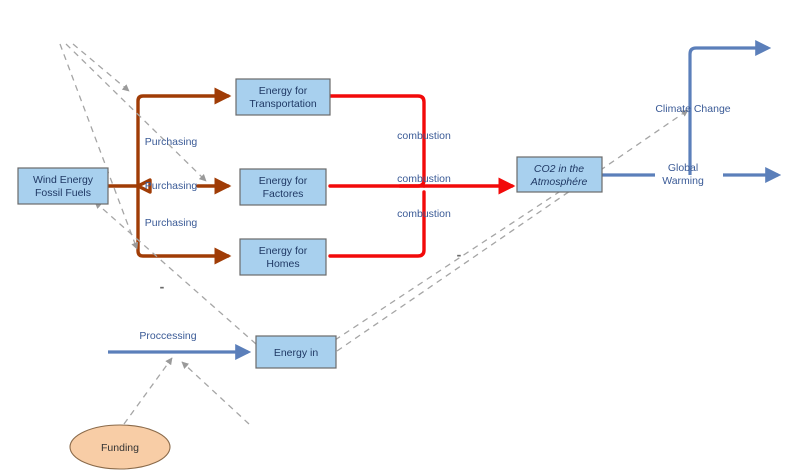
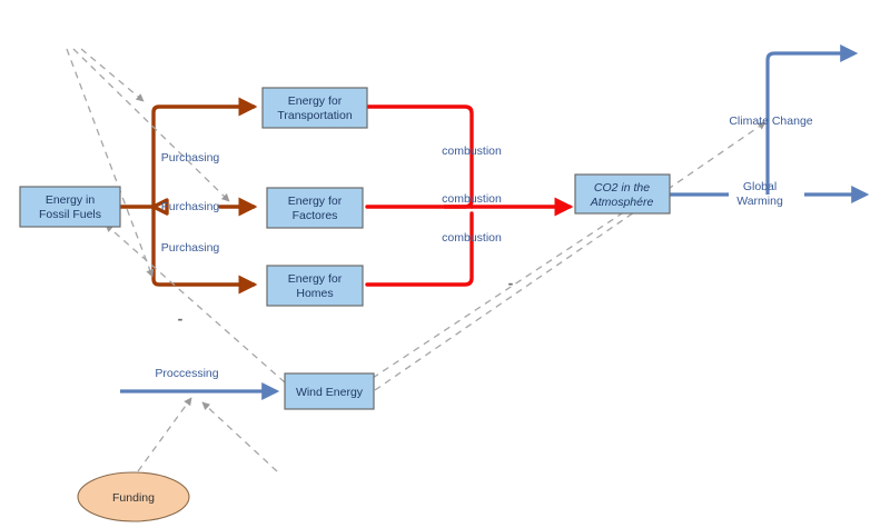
- Wind Energy
+ Energy in
  Fossil Fuels
  Energy for
  Transportation
  Energy for
  Factores
  Energy for
  Homes
  CO2 in the
  Atmosphére
- Energy in
+ Wind Energy
  Funding
  Purchasing
  Purchasing
  Purchasing
  combustion
  combustion
  combustion
  Proccessing
  Climate Change
  Global
  Warming
  -
  -
